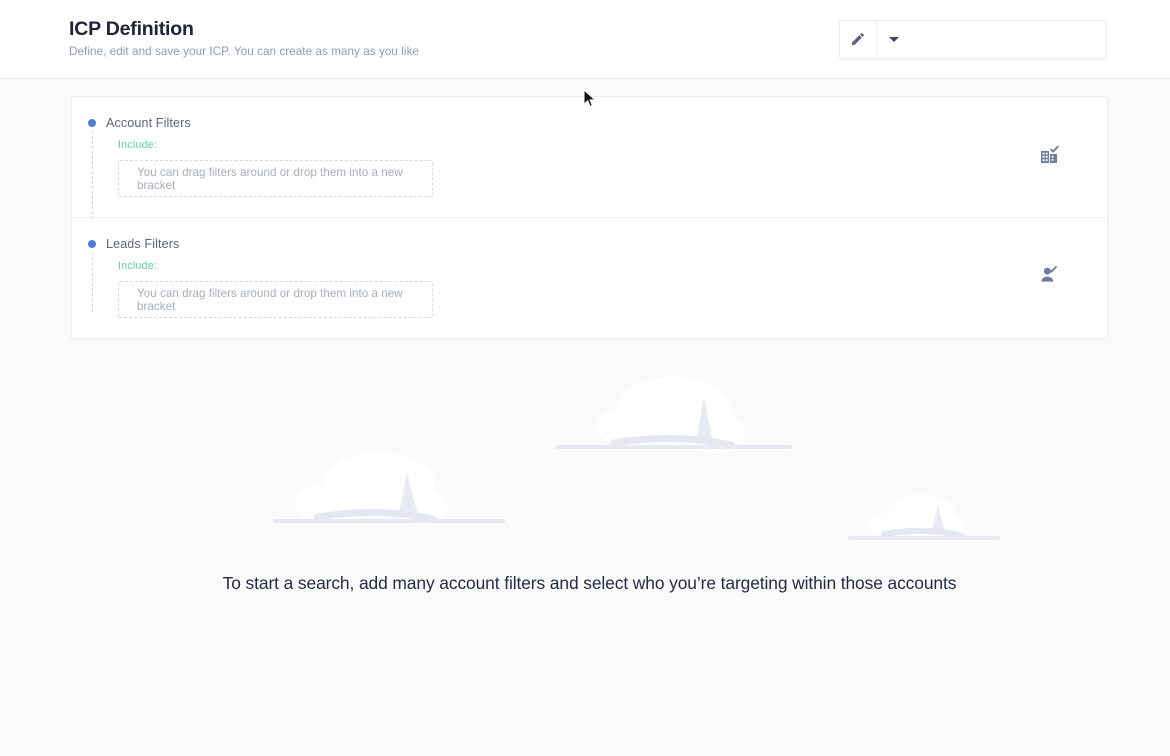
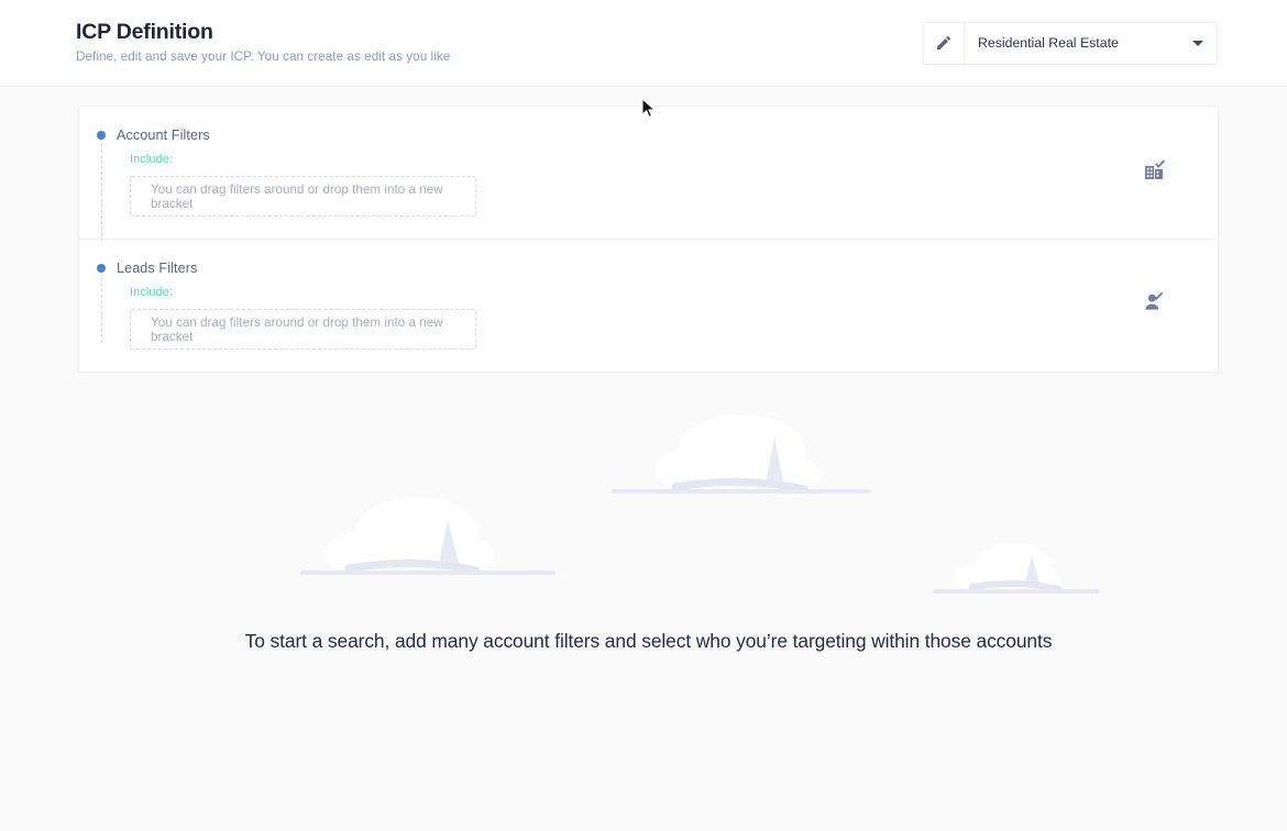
  ICP Definition
- Define, edit and save your ICP. You can create as many as you like
+ Define, edit and save your ICP. You can create as edit as you like
+ Residential Real Estate
  Account Filters
  Include:
  You can drag filters around or drop them into a new bracket
  Leads Filters
  Include:
  You can drag filters around or drop them into a new bracket
  To start a search, add many account filters and select who you’re targeting within those accounts
